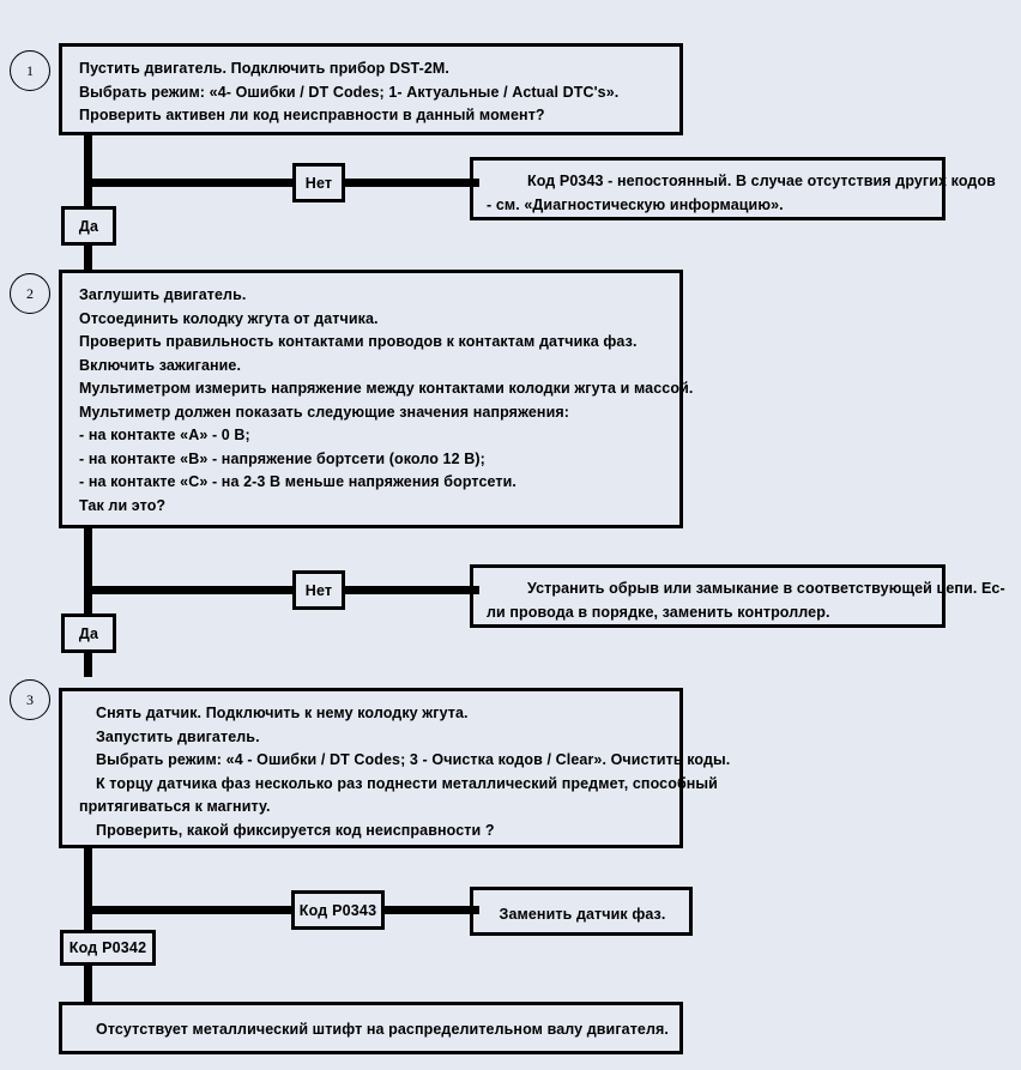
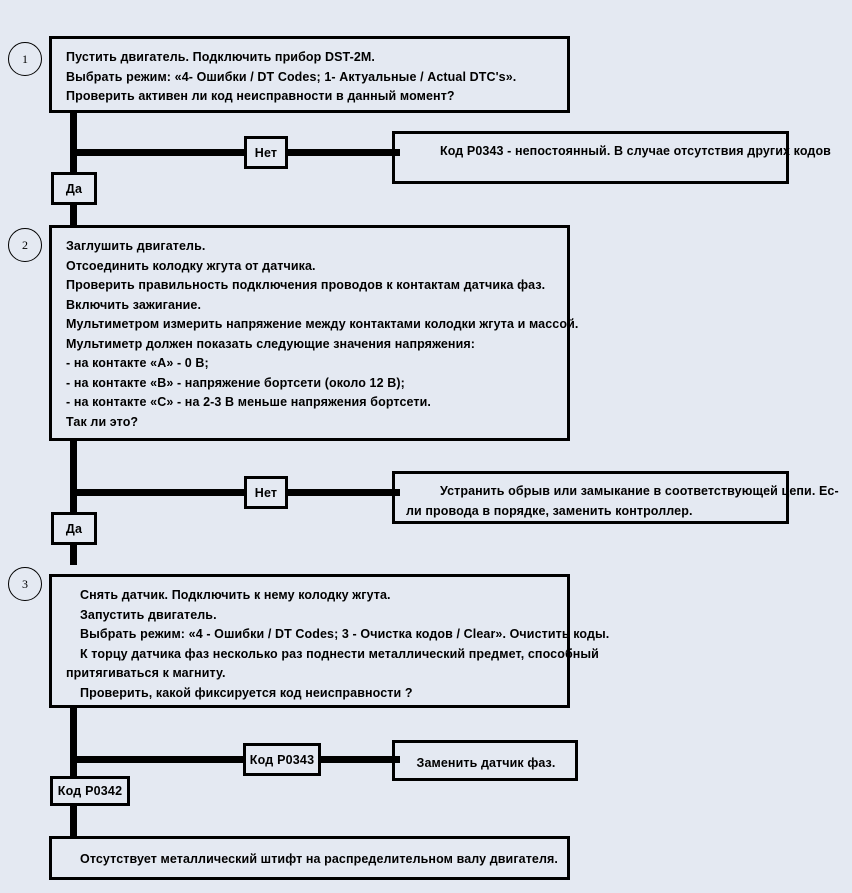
  1
  Пустить двигатель. Подключить прибор DST-2M.
  Выбрать режим: «4- Ошибки / DT Codes; 1- Актуальные / Actual DTC's».
  Проверить активен ли код неисправности в данный момент?
  Нет
  Да
  Код Р0343 - непостоянный. В случае отсутствия других кодов
- - см. «Диагностическую информацию».
  2
  Заглушить двигатель.
  Отсоединить колодку жгута от датчика.
- Проверить правильность контактами проводов к контактам датчика фаз.
+ Проверить правильность подключения проводов к контактам датчика фаз.
  Включить зажигание.
  Мультиметром измерить напряжение между контактами колодки жгута и массой.
  Мультиметр должен показать следующие значения напряжения:
  - на контакте «А» - 0 В;
  - на контакте «В» - напряжение бортсети (около 12 В);
  - на контакте «С» - на 2-3 В меньше напряжения бортсети.
  Так ли это?
  Нет
  Да
  Устранить обрыв или замыкание в соответствующей цепи. Ес-
  ли провода в порядке, заменить контроллер.
  3
  Снять датчик. Подключить к нему колодку жгута.
  Запустить двигатель.
  Выбрать режим: «4 - Ошибки / DT Codes; 3 - Очистка кодов / Clear». Очистить коды.
  К торцу датчика фаз несколько раз поднести металлический предмет, способный
  притягиваться к магниту.
  Проверить, какой фиксируется код неисправности ?
  Код Р0343
  Код Р0342
  Заменить датчик фаз.
  Отсутствует металлический штифт на распределительном валу двигателя.
